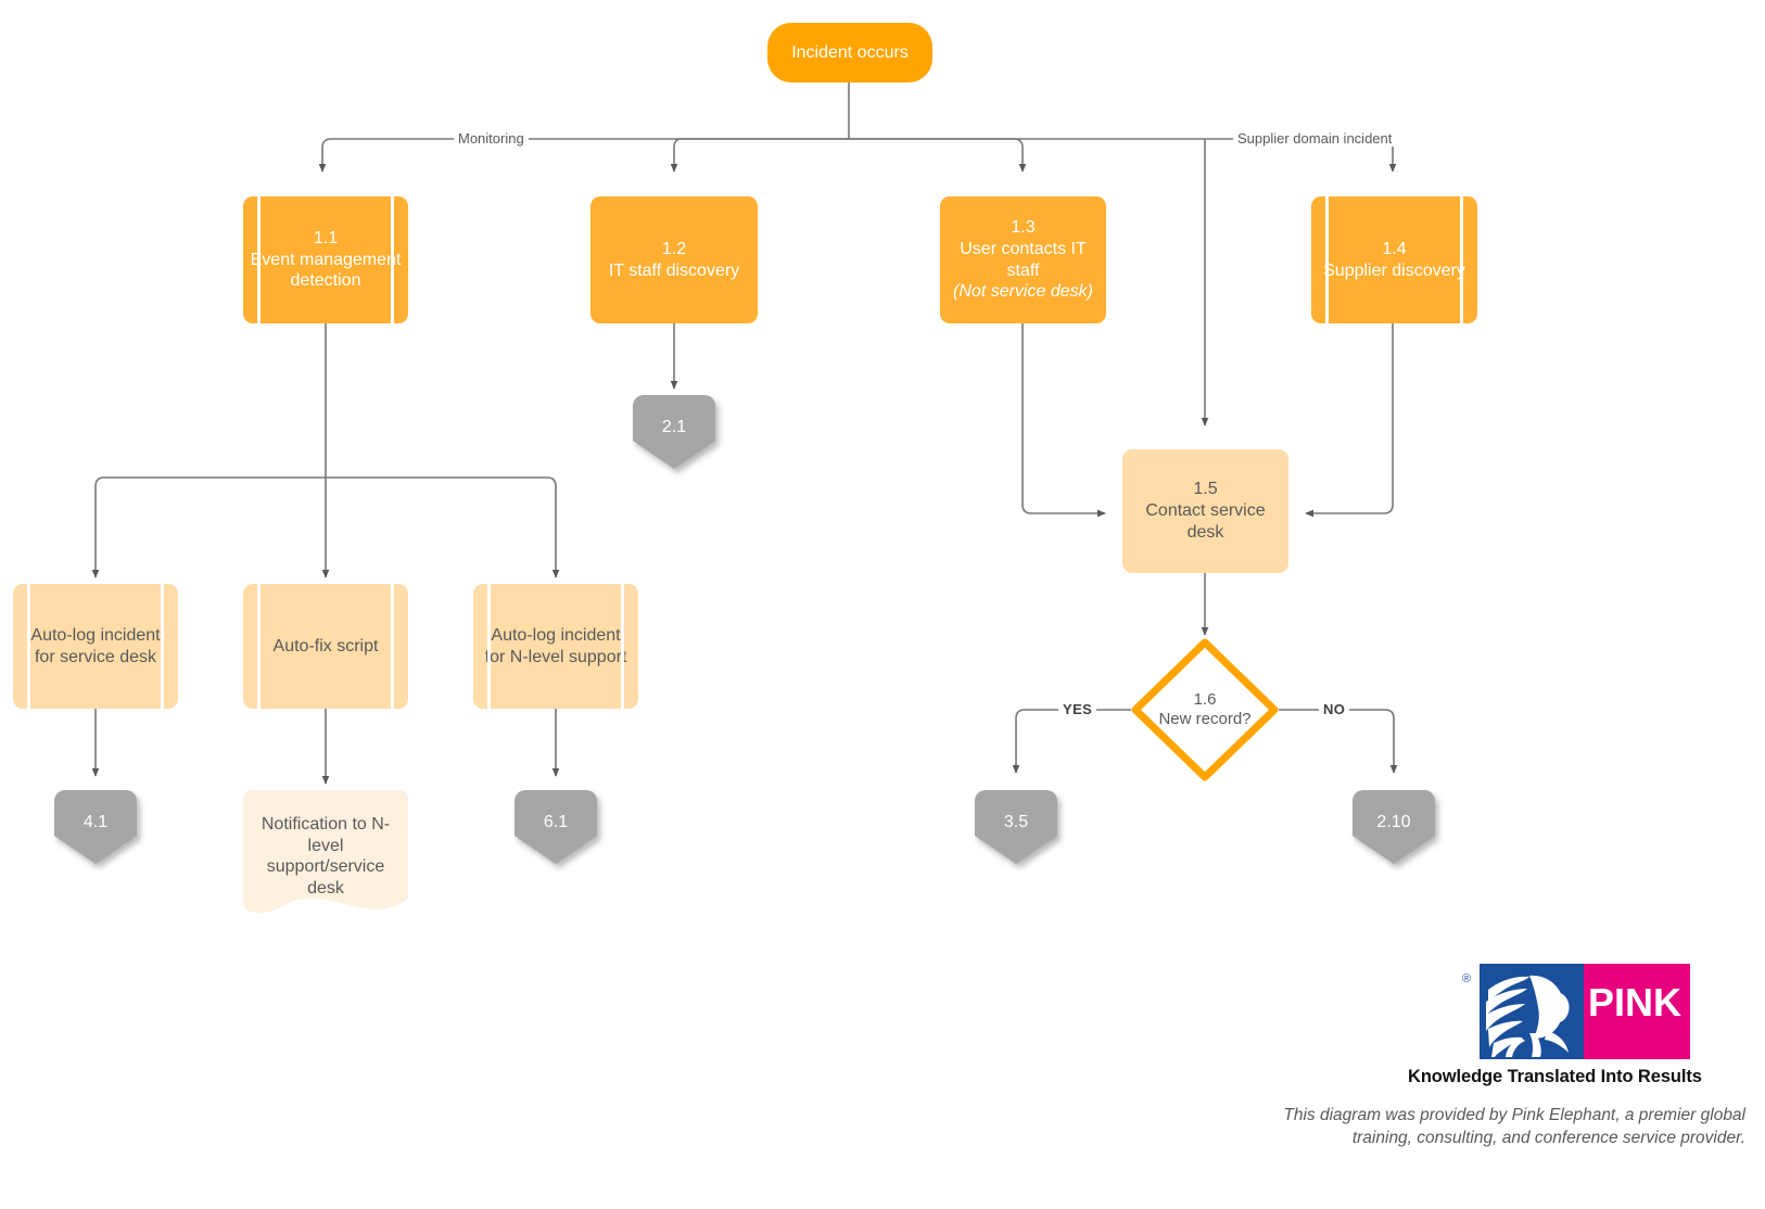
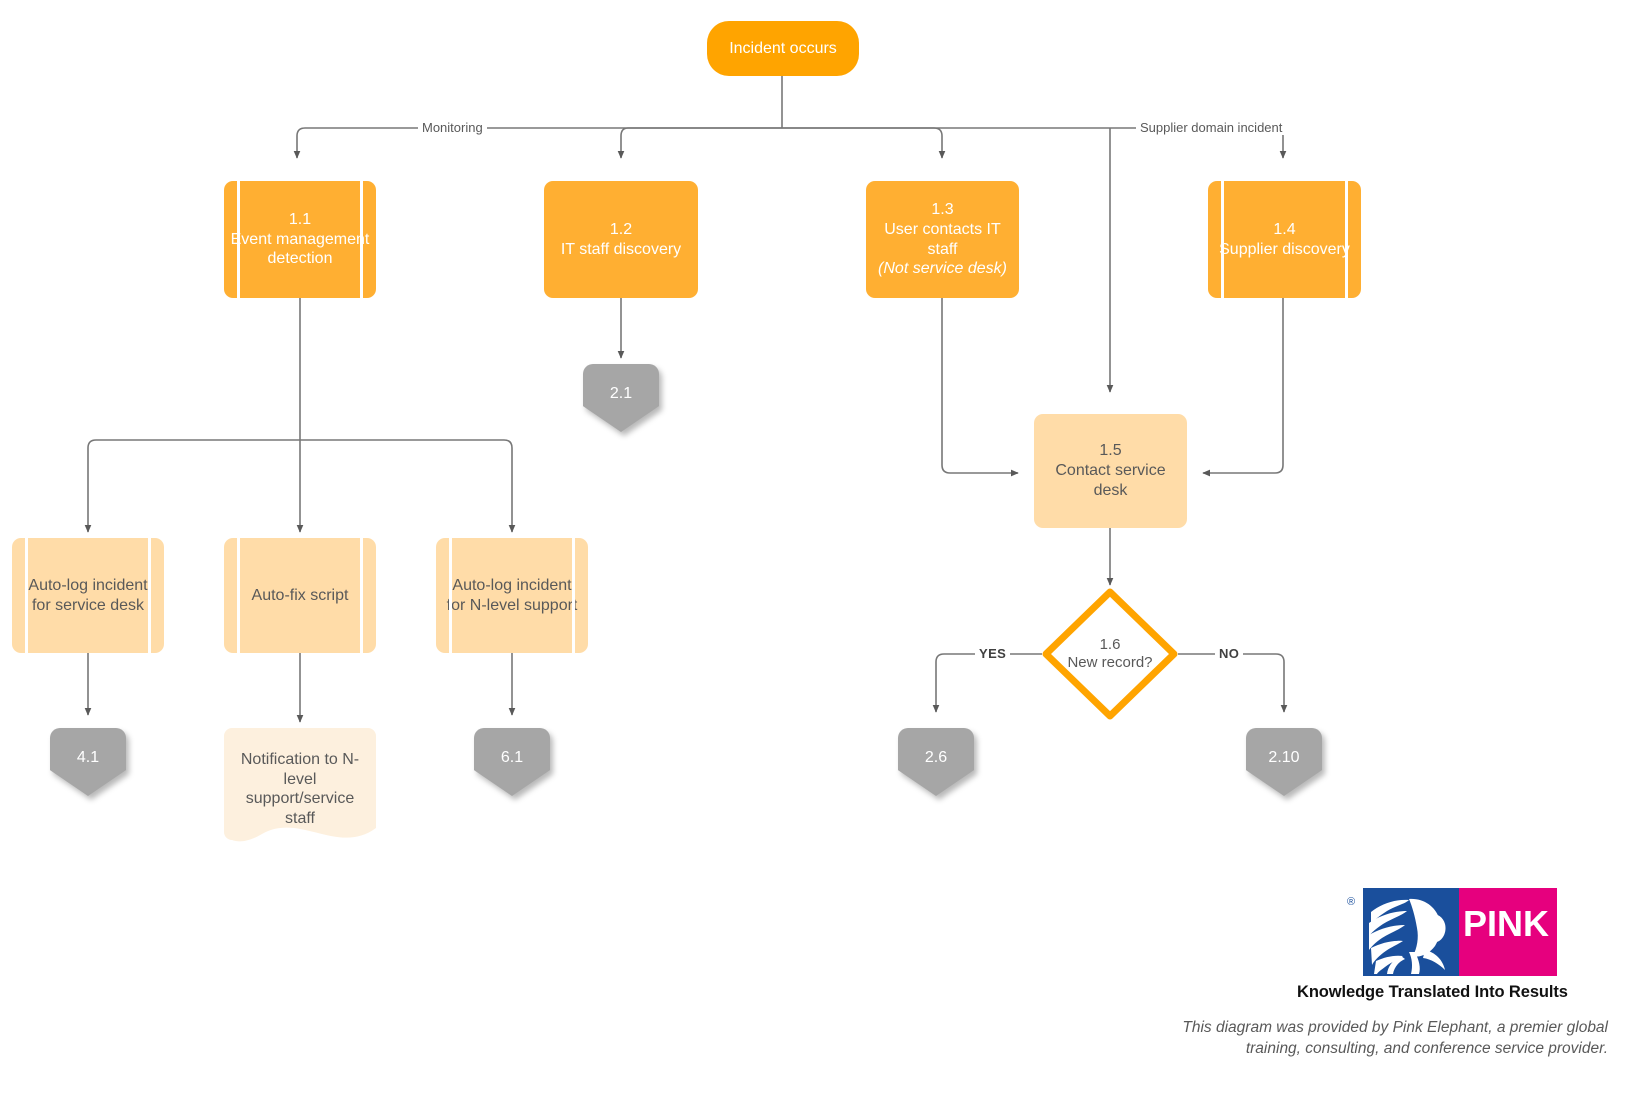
  Monitoring
  Supplier domain incident
  YES
  NO
  Incident occurs
  1.1
  Event managemet detection
  1.2
  IT staff discovery
  1.3
  User contacts IT staff
  (Not service desk)
  1.4
  Supplier discover
  1.5
  Contact service desk
  1.6
  New record?
  Auto-log incident for service desk
  Auto-fix script
  Auto-log incident or N-level support
- Notification to N-level support/service desk
+ Notification to N-level support/service staff
  2.1
  4.1
  6.1
- 3.5
+ 2.6
  2.10
  ®
  PINK
  Knowledge Translated Into Results
  This diagram was provided by Pink Elephant, a premier global
  training, consulting, and conference service provider.
